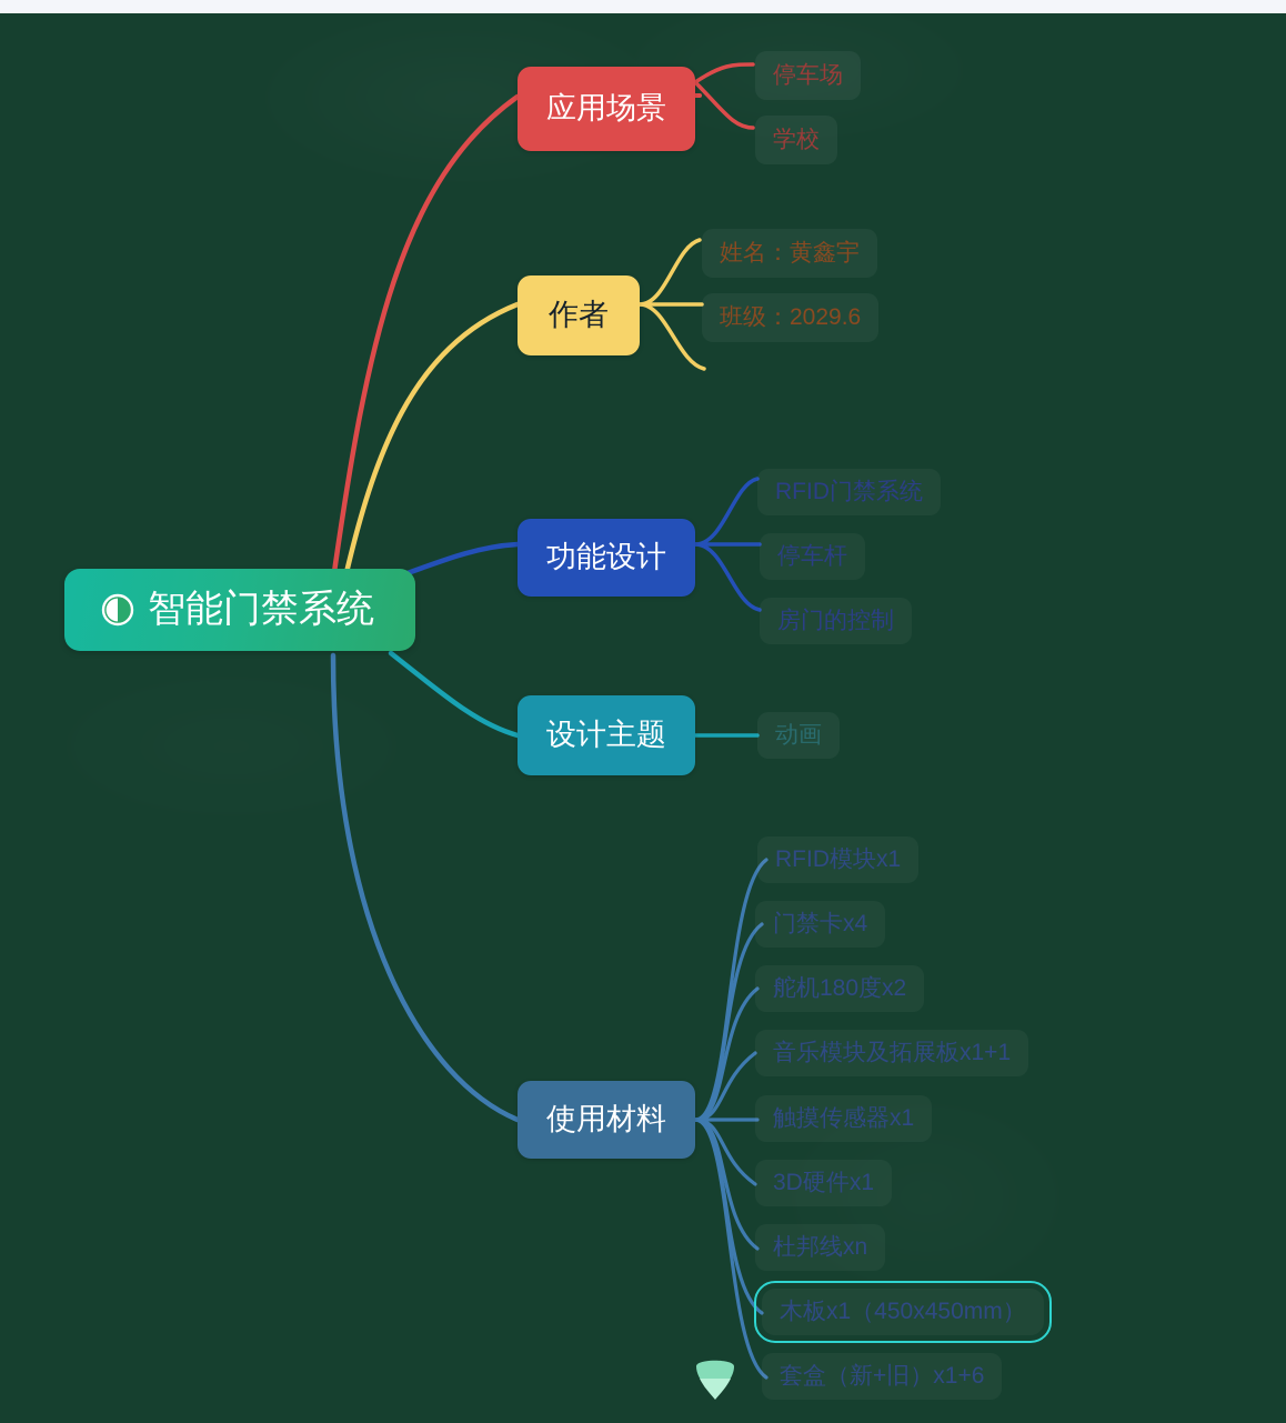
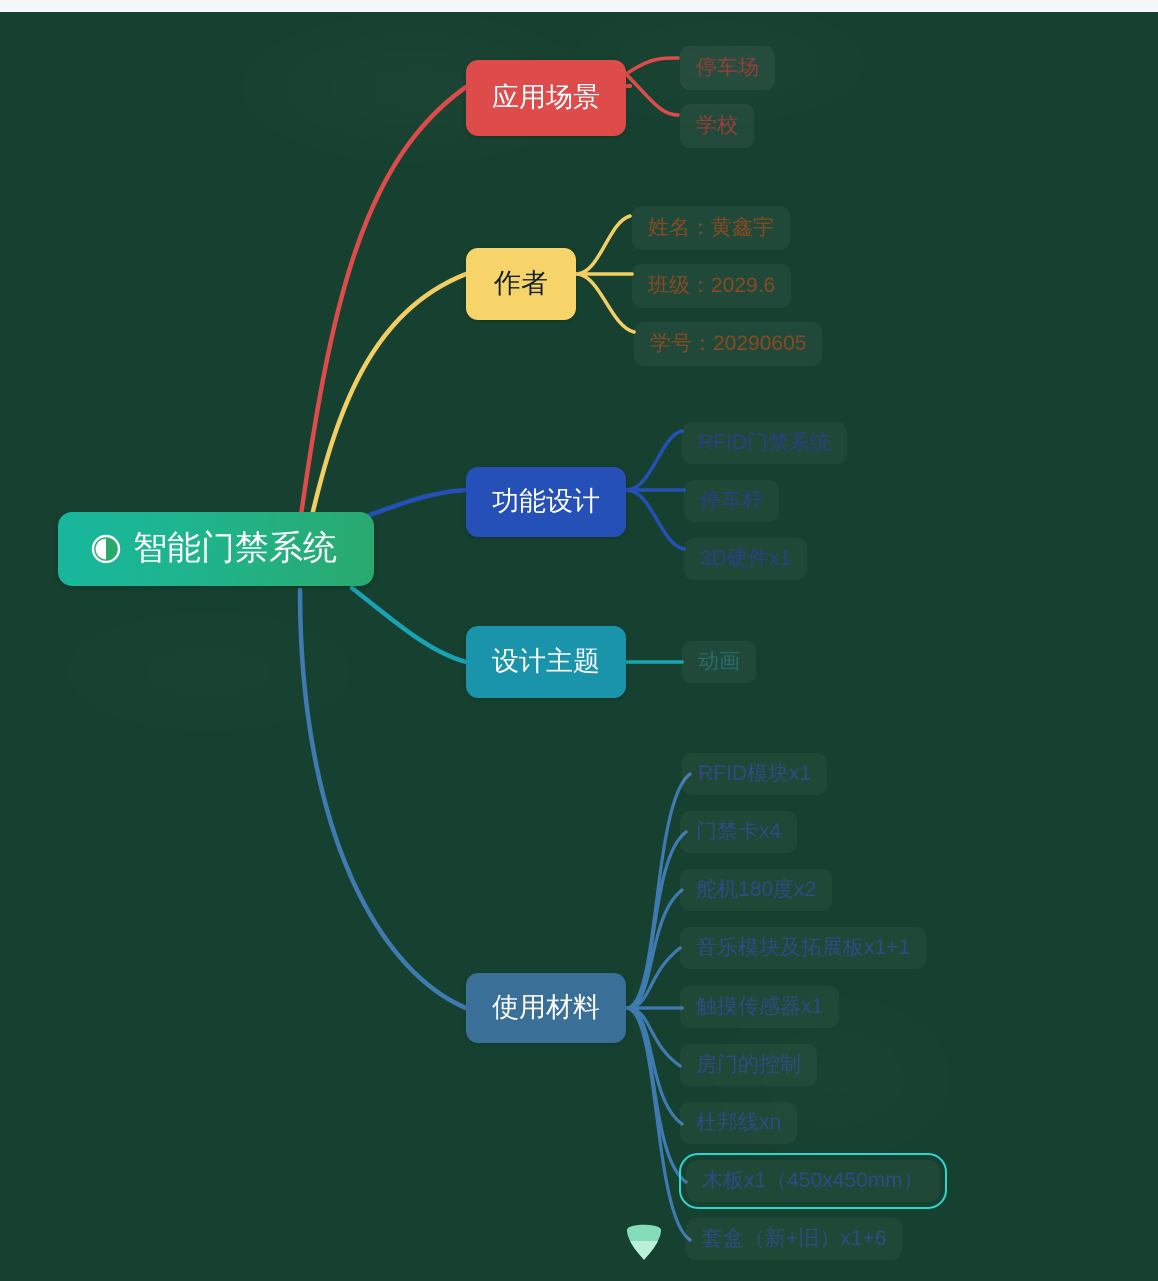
  智能门禁系统
  应用场景
  停车场
  学校
  作者
  姓名：黄鑫宇
  班级：2029.6
+ 学号：20290605
  功能设计
  RFID门禁系统
  停车杆
- 房门的控制
+ 3D硬件x1
  设计主题
  动画
  使用材料
  RFID模块x1
  门禁卡x4
  舵机180度x2
  音乐模块及拓展板x1+1
  触摸传感器x1
- 3D硬件x1
+ 房门的控制
  杜邦线xn
  木板x1（450x450mm）
  套盒（新+旧）x1+6
